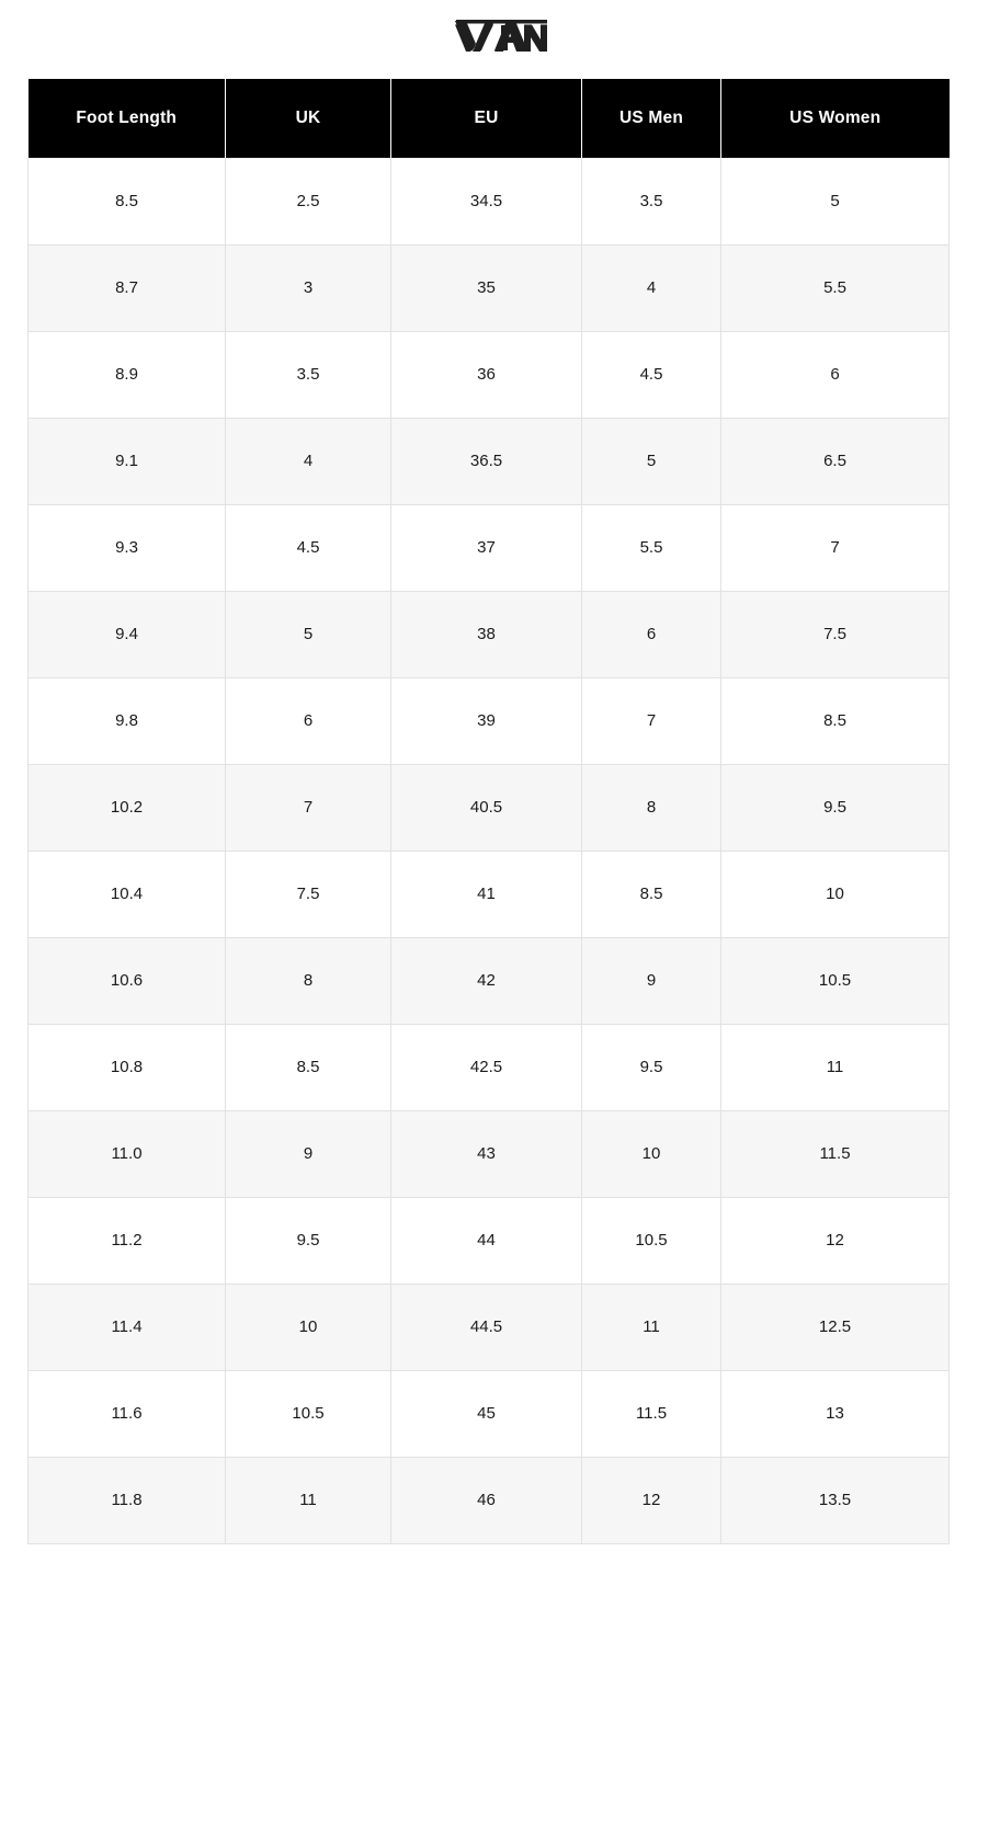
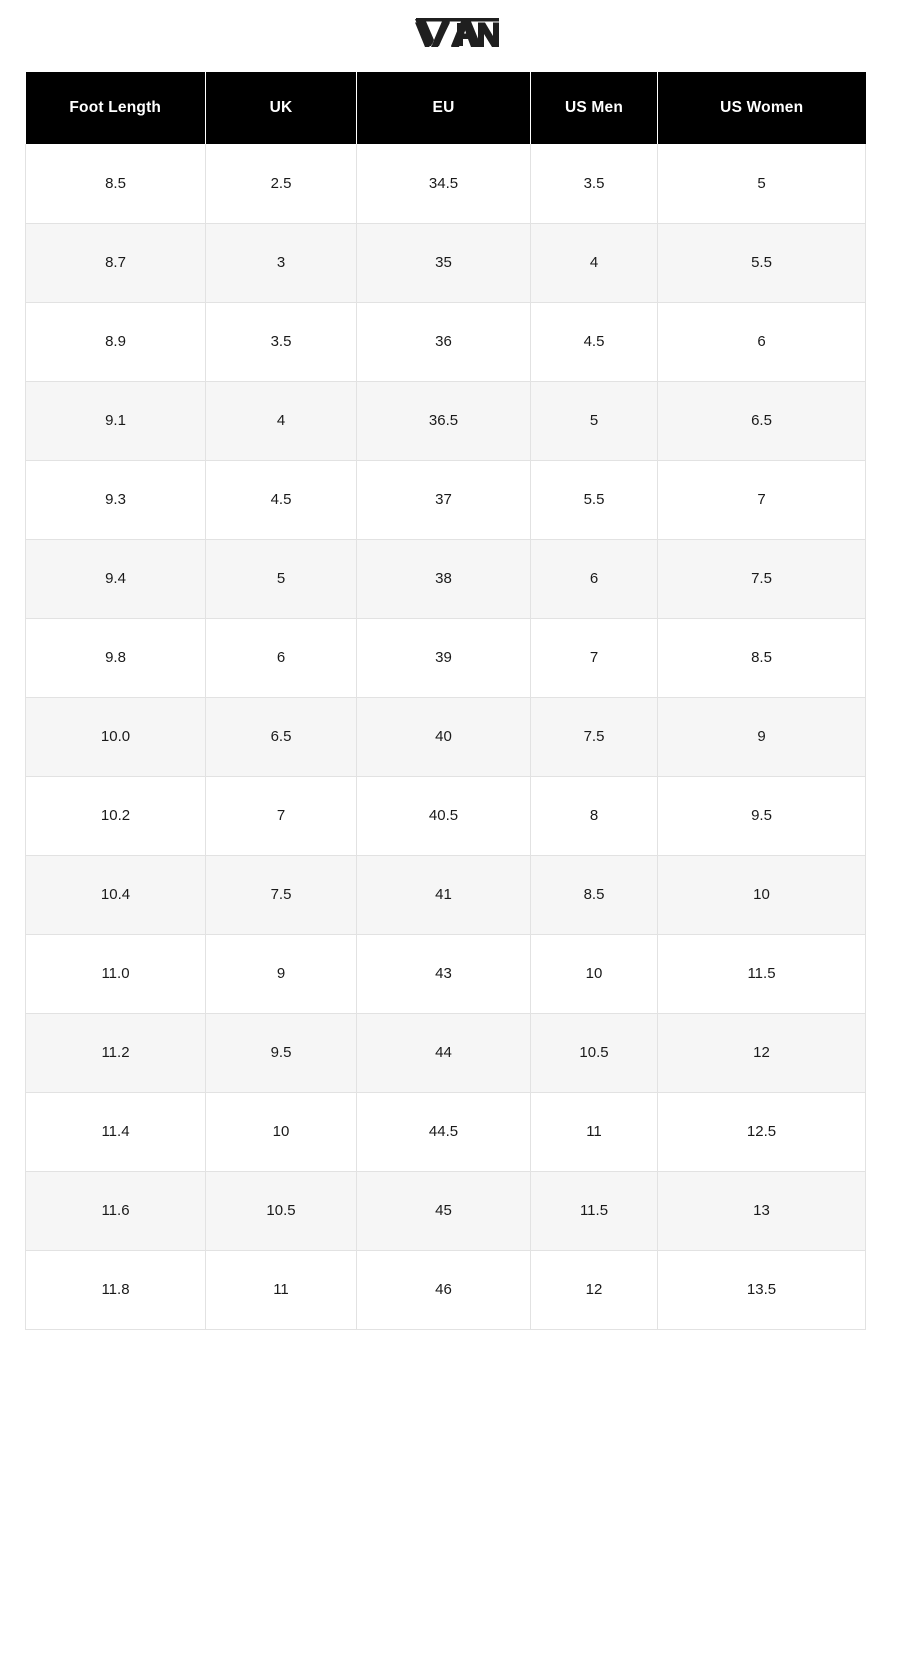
  Foot Length	UK	EU	US Men	US Women
  8.5	2.5	34.5	3.5	5
  8.7	3	35	4	5.5
  8.9	3.5	36	4.5	6
  9.1	4	36.5	5	6.5
  9.3	4.5	37	5.5	7
  9.4	5	38	6	7.5
  9.8	6	39	7	8.5
+ 10.0	6.5	40	7.5	9
  10.2	7	40.5	8	9.5
  10.4	7.5	41	8.5	10
- 10.6	8	42	9	10.5
- 10.8	8.5	42.5	9.5	11
  11.0	9	43	10	11.5
  11.2	9.5	44	10.5	12
  11.4	10	44.5	11	12.5
  11.6	10.5	45	11.5	13
  11.8	11	46	12	13.5
